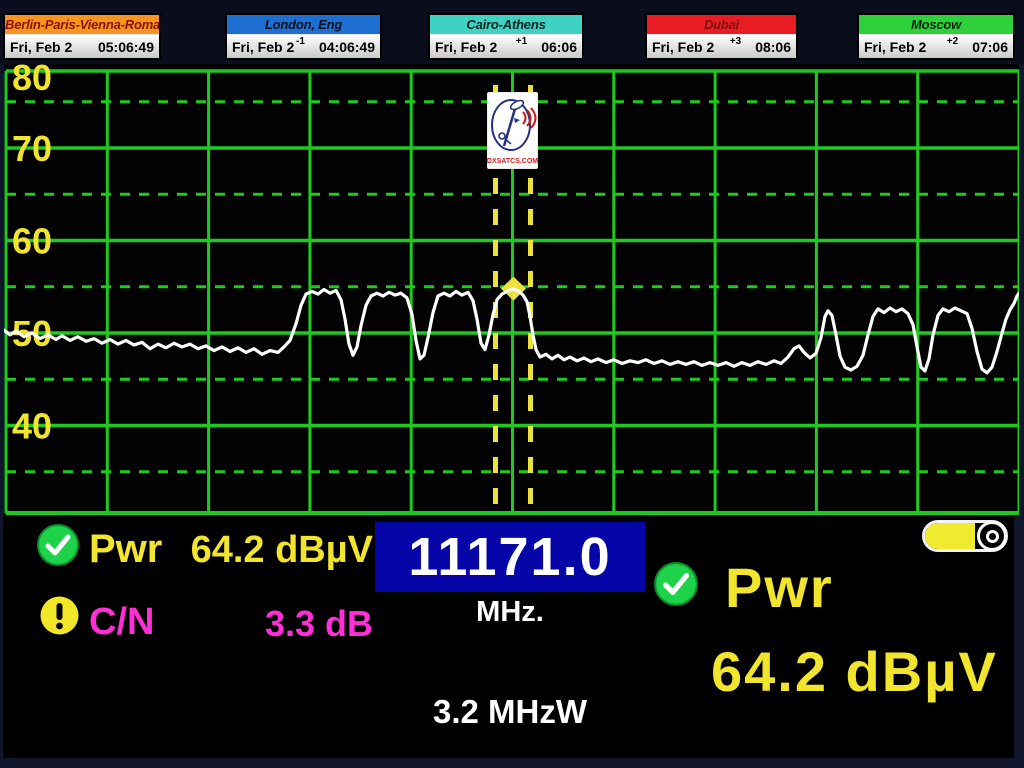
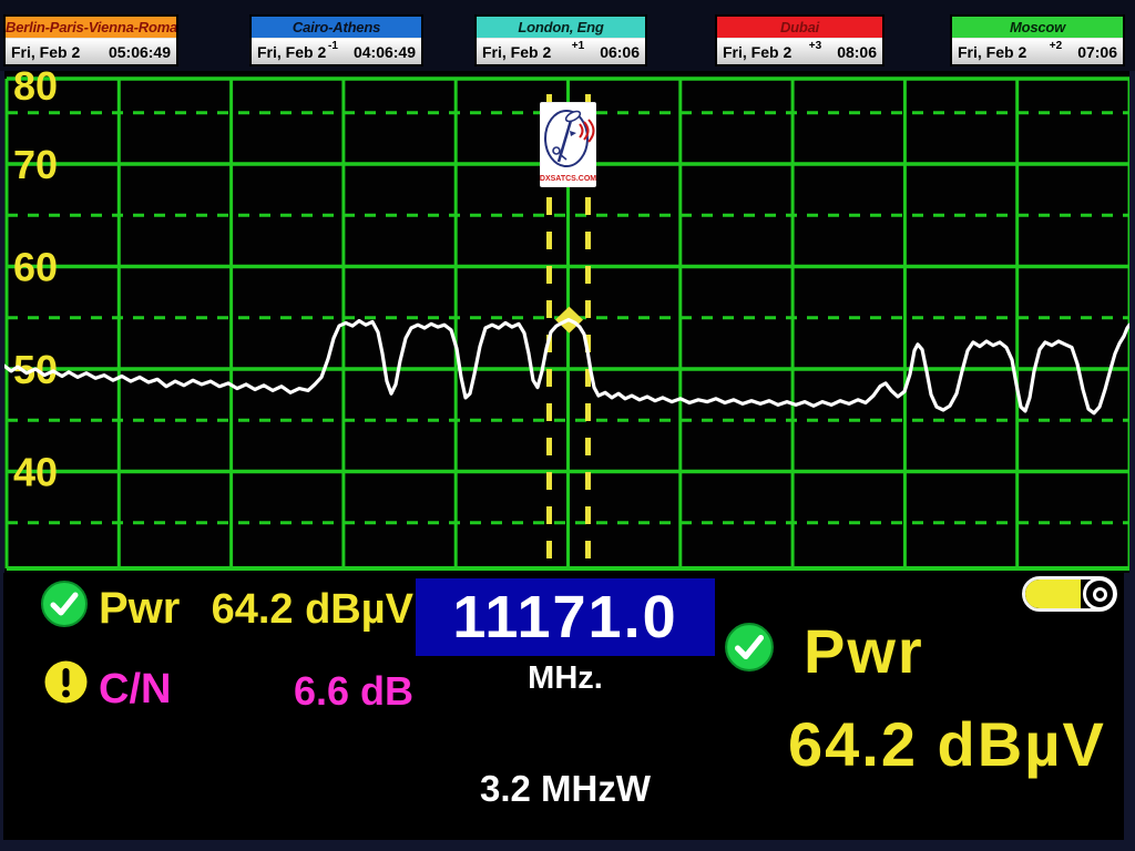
  Berlin-Paris-Vienna-Roma
  Fri, Feb 2
  05:06:49
- London, Eng
+ Cairo-Athens
  Fri, Feb 2
  -1
  04:06:49
- Cairo-Athens
+ London, Eng
  Fri, Feb 2
  +1
  06:06
  Dubai
  Fri, Feb 2
  +3
  08:06
  Moscow
  Fri, Feb 2
  +2
  07:06
  80
  70
  60
  40
  Pwr
  64.2 dBµV
  C/N
- 3.3 dB
+ 6.6 dB
  11171.0
  MHz.
  3.2 MHzW
  Pwr
  64.2 dBµV
